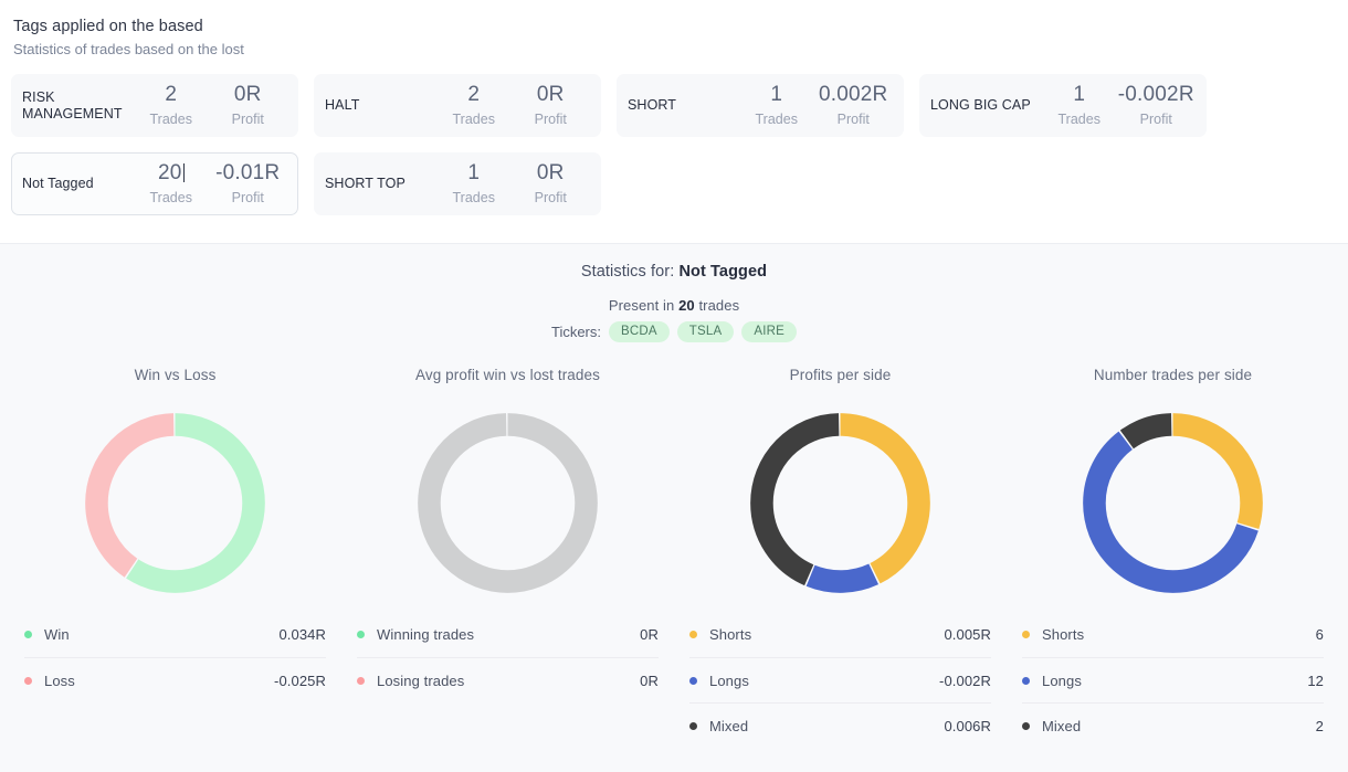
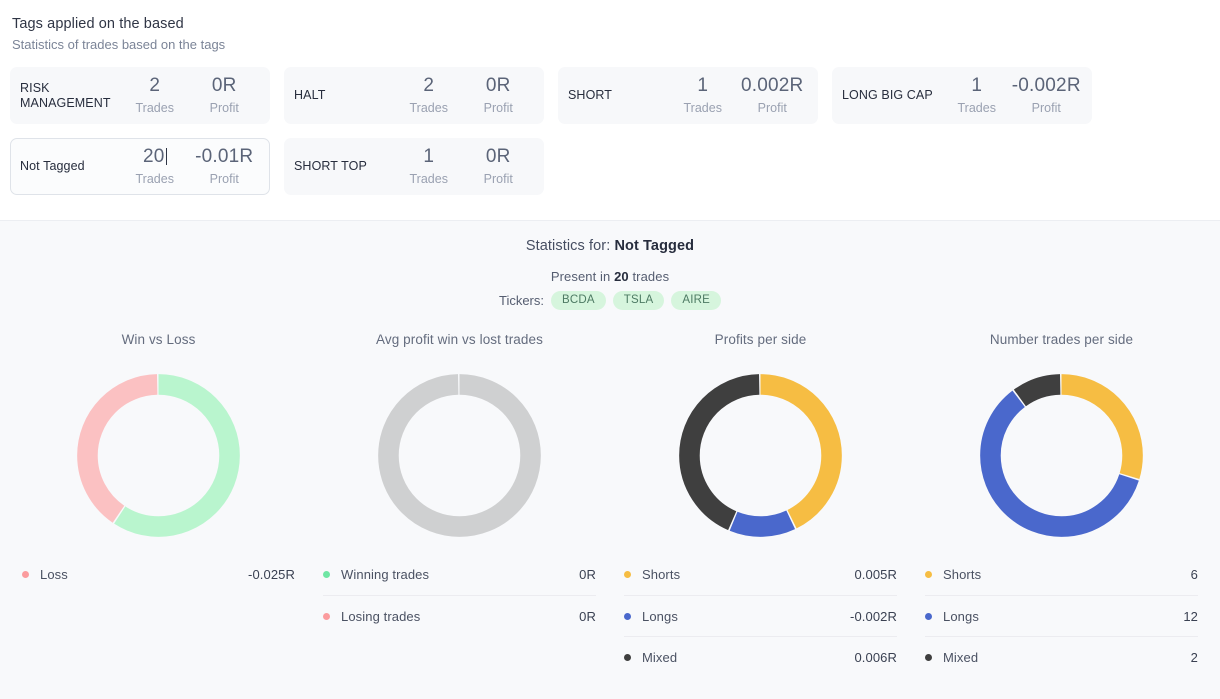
  Tags applied on the based
- Statistics of trades based on the lost
+ Statistics of trades based on the tags
  RISK MANAGEMENT
  2
  Trades
  0R
  Profit
  HALT
  2
  Trades
  0R
  Profit
  SHORT
  1
  Trades
  0.002R
  Profit
  LONG BIG CAP
  1
  Trades
  -0.002R
  Profit
  Not Tagged
  20
  Trades
  -0.01R
  Profit
  SHORT TOP
  1
  Trades
  0R
  Profit
  Statistics for: Not Tagged
  Present in 20 trades
  Tickers:
  BCDA
  TSLA
  AIRE
  Win vs Loss
- Win
- 0.034R
  Loss
  -0.025R
  Avg profit win vs lost trades
  Winning trades
  0R
  Losing trades
  0R
  Profits per side
  Shorts
  0.005R
  Longs
  -0.002R
  Mixed
  0.006R
  Number trades per side
  Shorts
  6
  Longs
  12
  Mixed
  2
